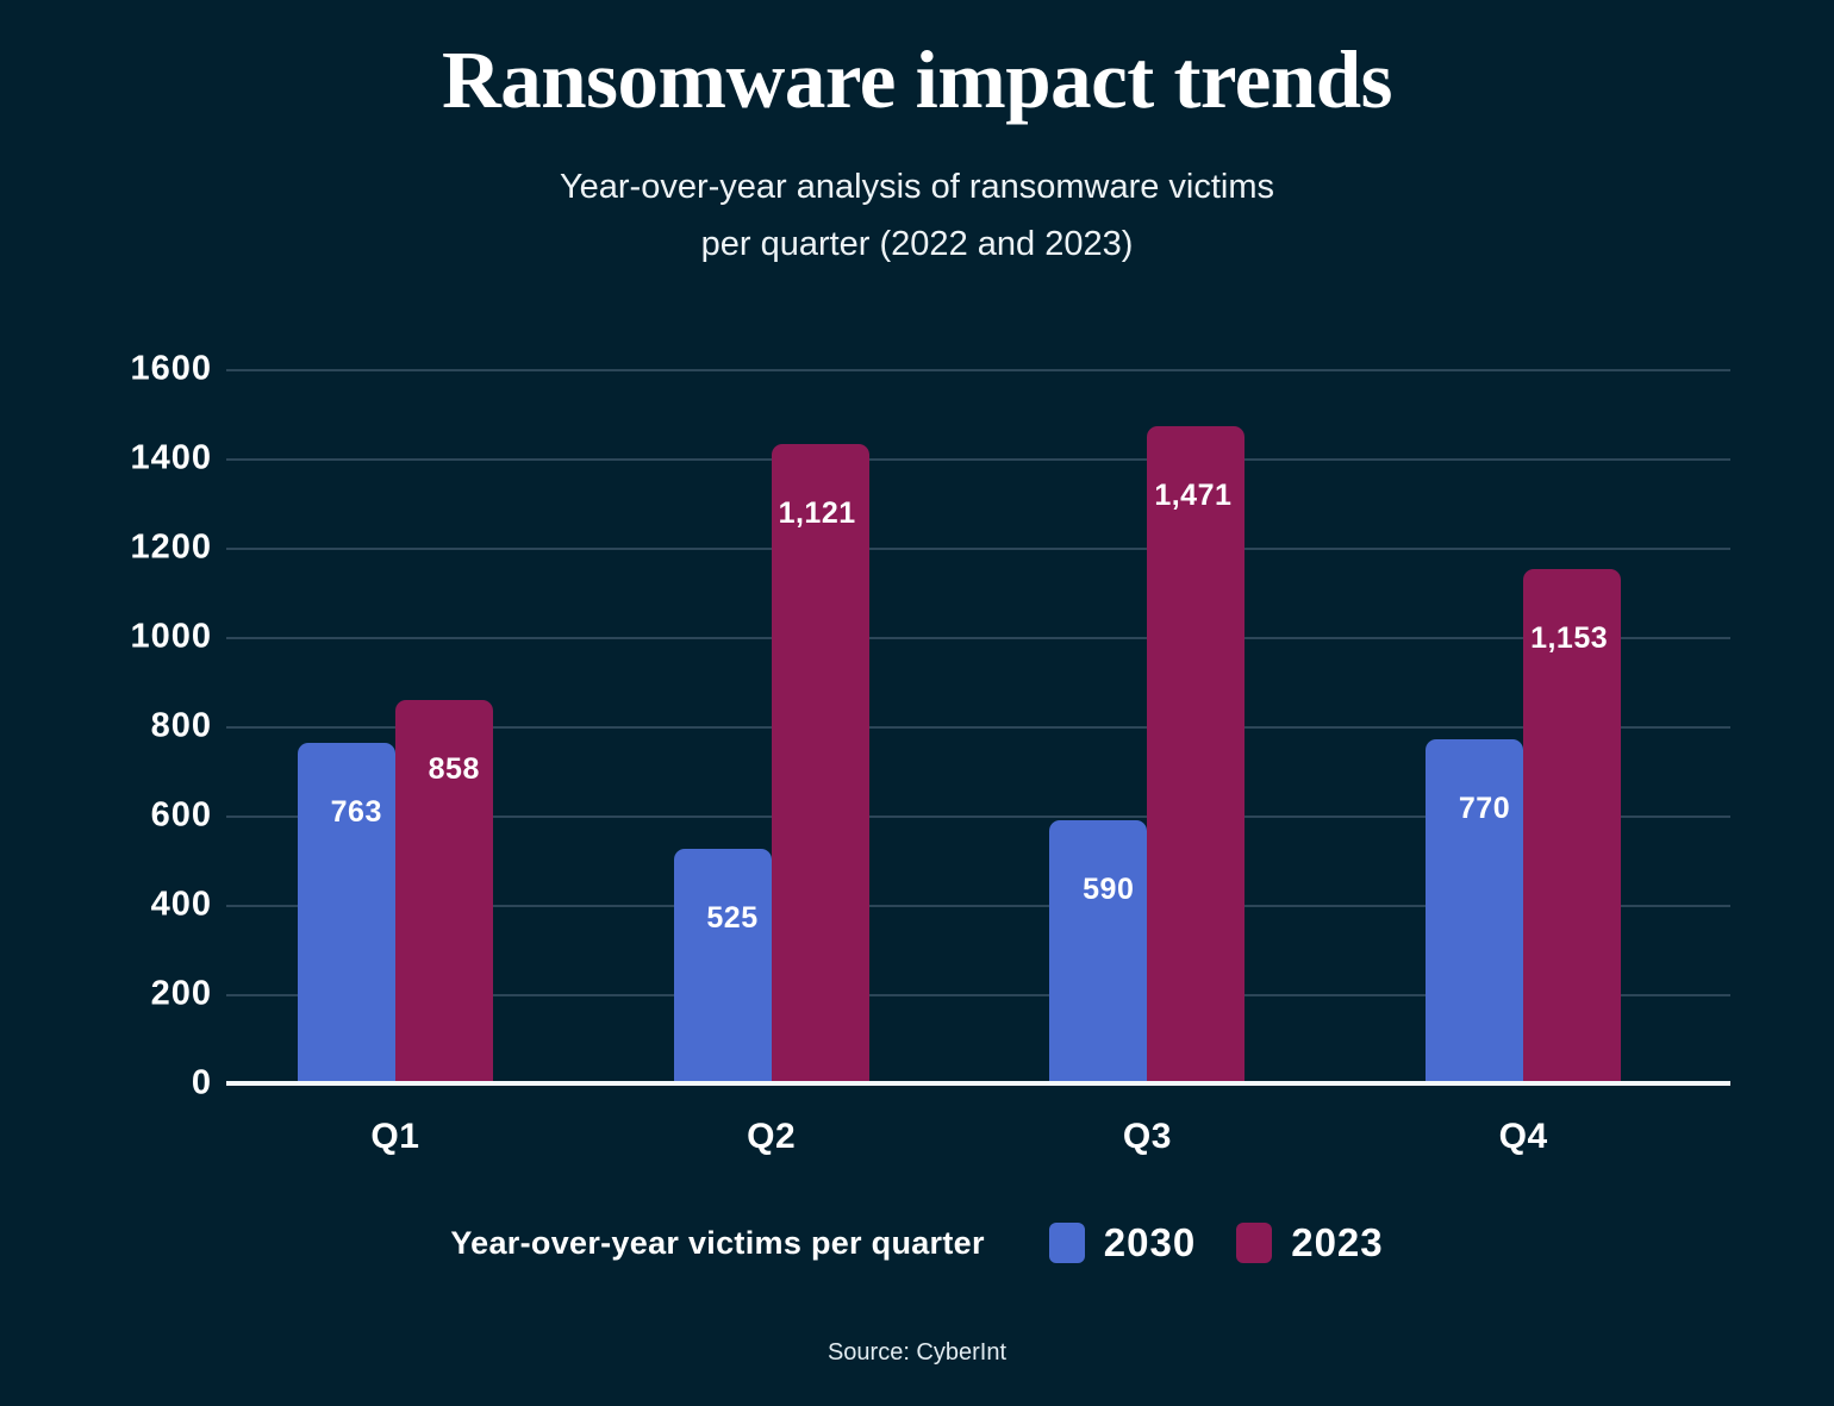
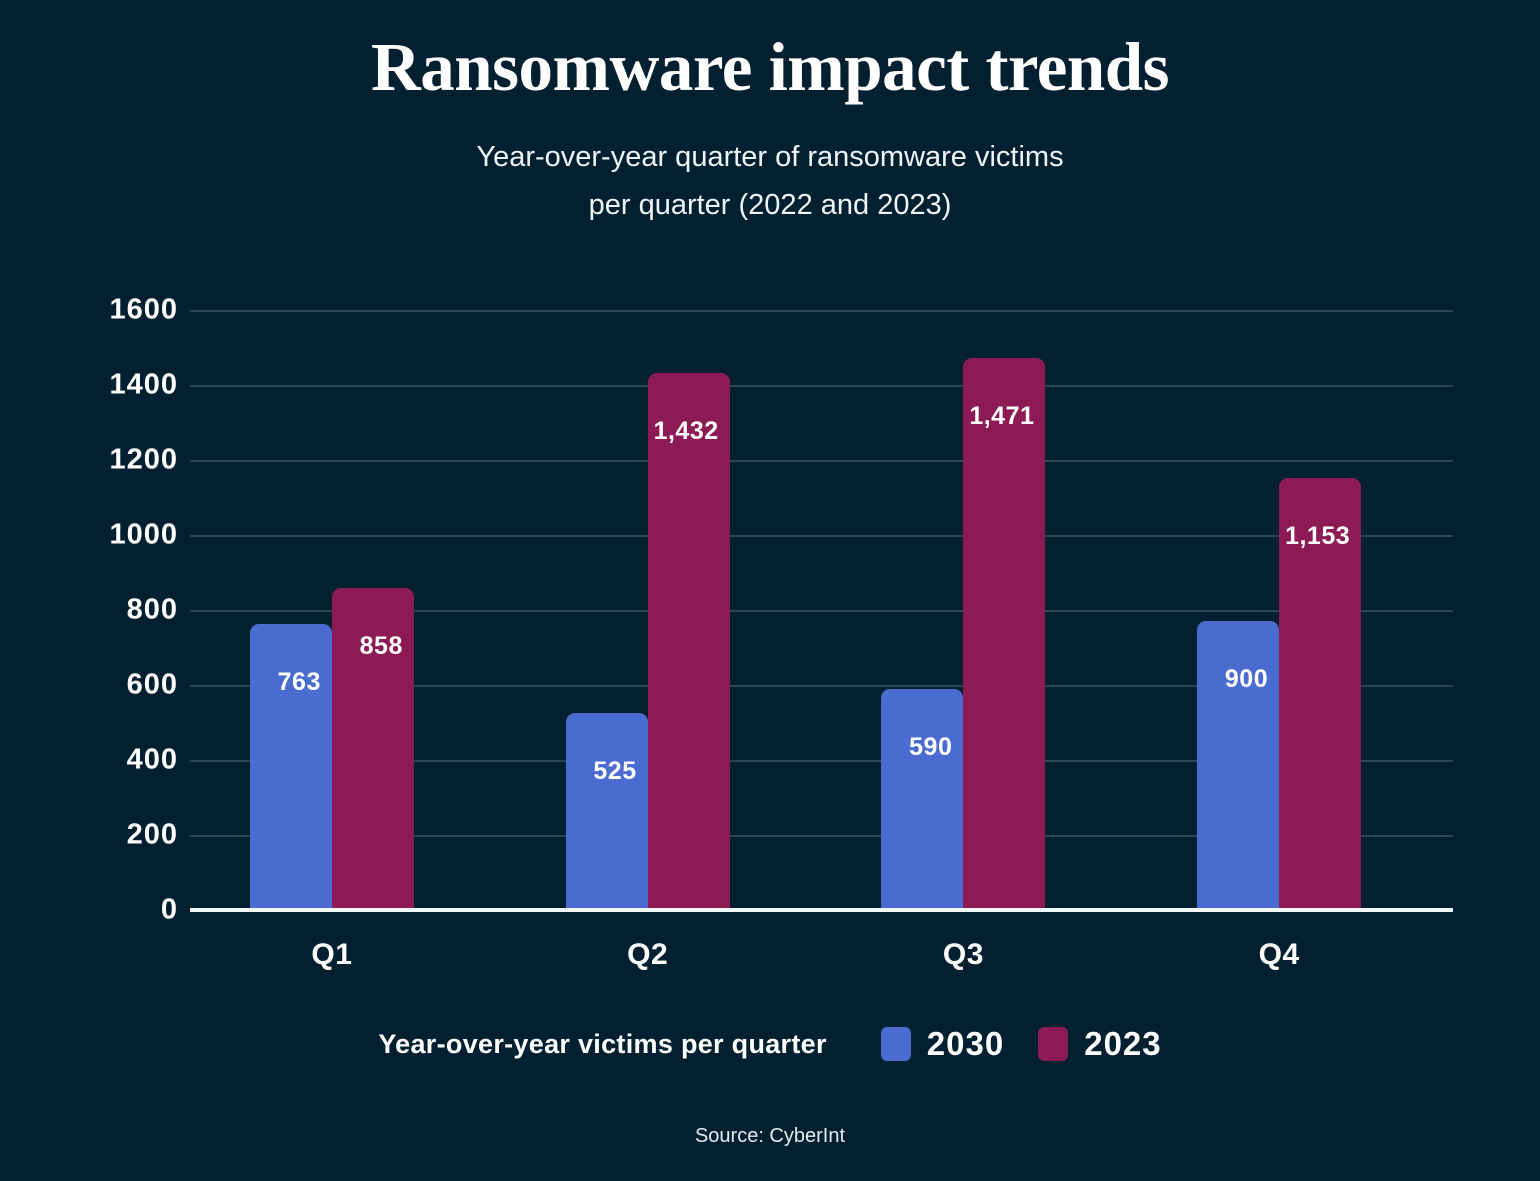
  Ransomware impact trends
- Year-over-year analysis of ransomware victims
+ Year-over-year quarter of ransomware victims
  per quarter (2022 and 2023)
  763
  858
  525
- 1,121
+ 1,432
  590
  1,471
- 770
+ 900
  1,153
  Year-over-year victims per quarter
  2030
  2023
  Source: CyberInt
  1600
  1400
  1200
  1000
  800
  600
  400
  200
  0
  Q1
  Q2
  Q3
  Q4
